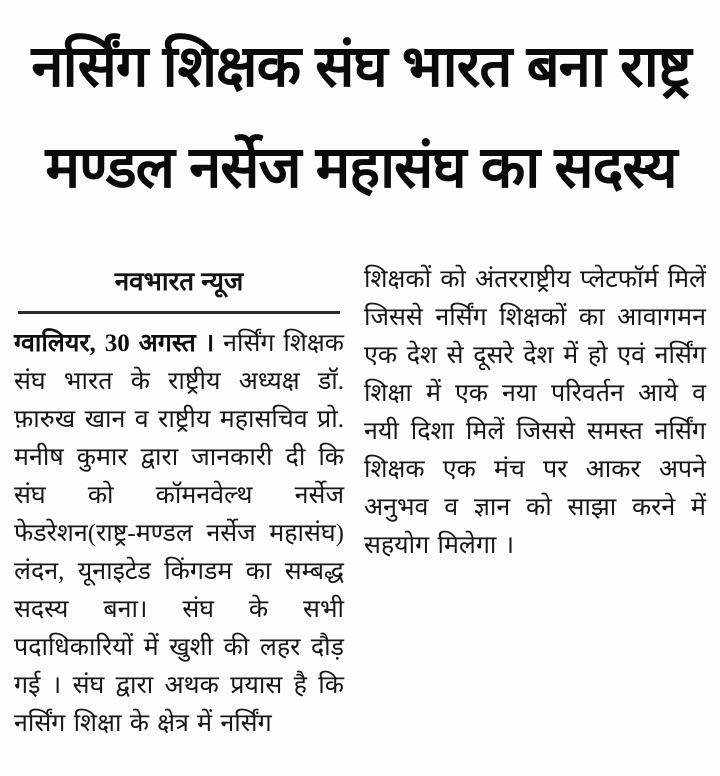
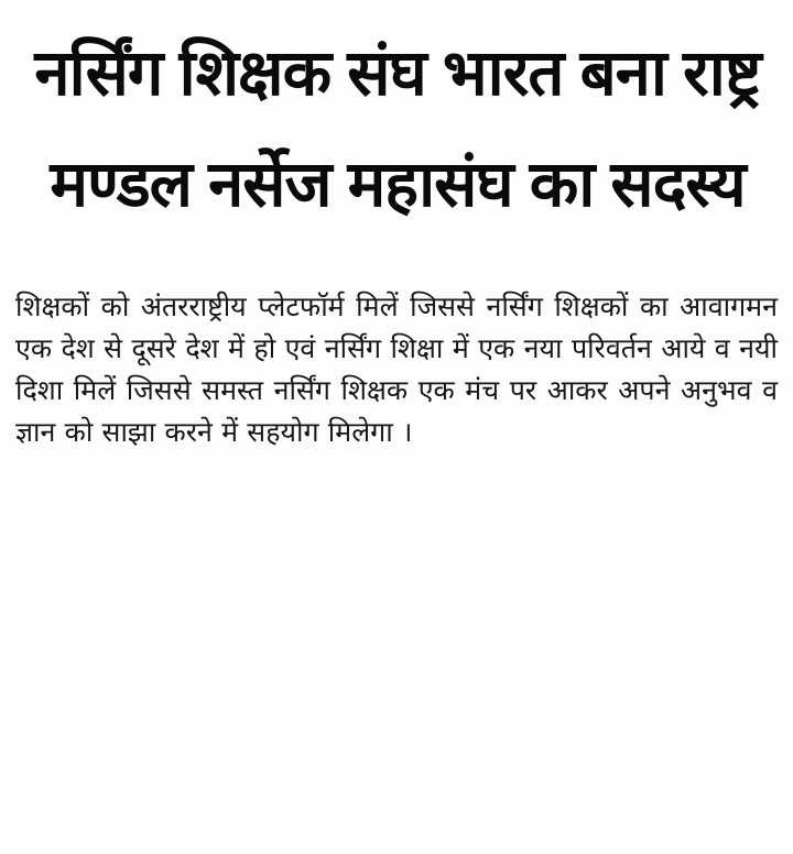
  नर्सिंग शिक्षक संघ भारत बना राष्ट्र
  मण्डल नर्सेज महासंघ का सदस्य
- नवभारत न्यूज
- ग्वालियर, 30 अगस्त । नर्सिंग शिक्षक संघ भारत के राष्ट्रीय अध्यक्ष डॉ. फ़ारुख खान व राष्ट्रीय महासचिव प्रो. मनीष कुमार द्वारा जानकारी दी कि संघ को कॉमनवेल्थ नर्सेज फेडरेशन(राष्ट्र-मण्डल नर्सेज महासंघ) लंदन, यूनाइटेड किंगडम का सम्बद्ध सदस्य बना। संघ के सभी पदाधिकारियों में खुशी की लहर दौड़ गई । संघ द्वारा अथक प्रयास है कि नर्सिंग शिक्षा के क्षेत्र में नर्सिंग
  शिक्षकों को अंतरराष्ट्रीय प्लेटफॉर्म मिलें जिससे नर्सिंग शिक्षकों का आवागमन एक देश से दूसरे देश में हो एवं नर्सिंग शिक्षा में एक नया परिवर्तन आये व नयी दिशा मिलें जिससे समस्त नर्सिंग शिक्षक एक मंच पर आकर अपने अनुभव व ज्ञान को साझा करने में सहयोग मिलेगा ।
